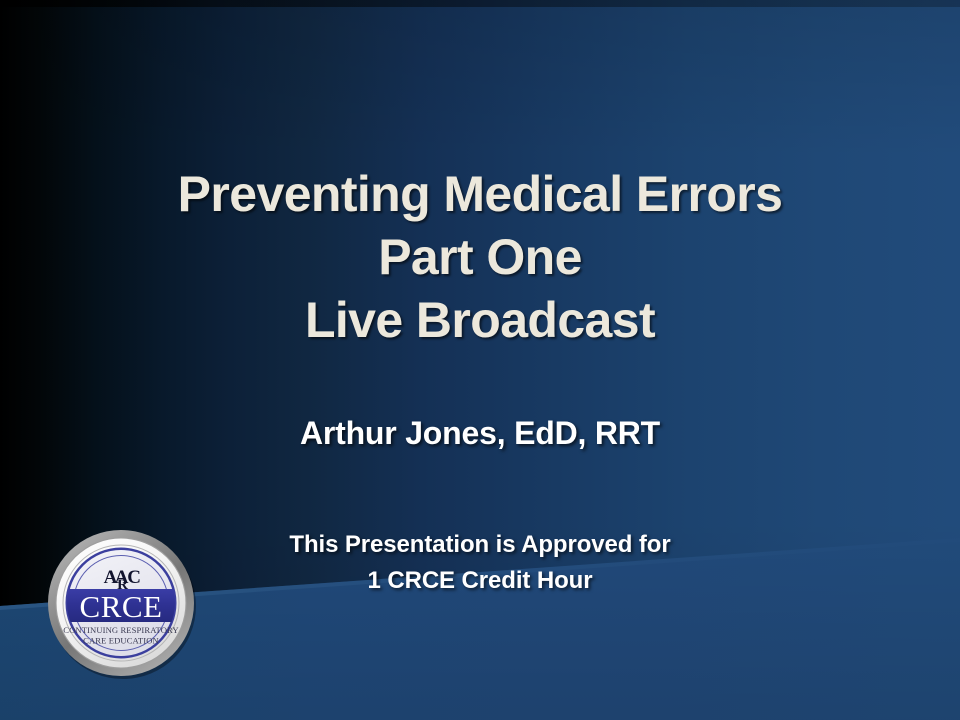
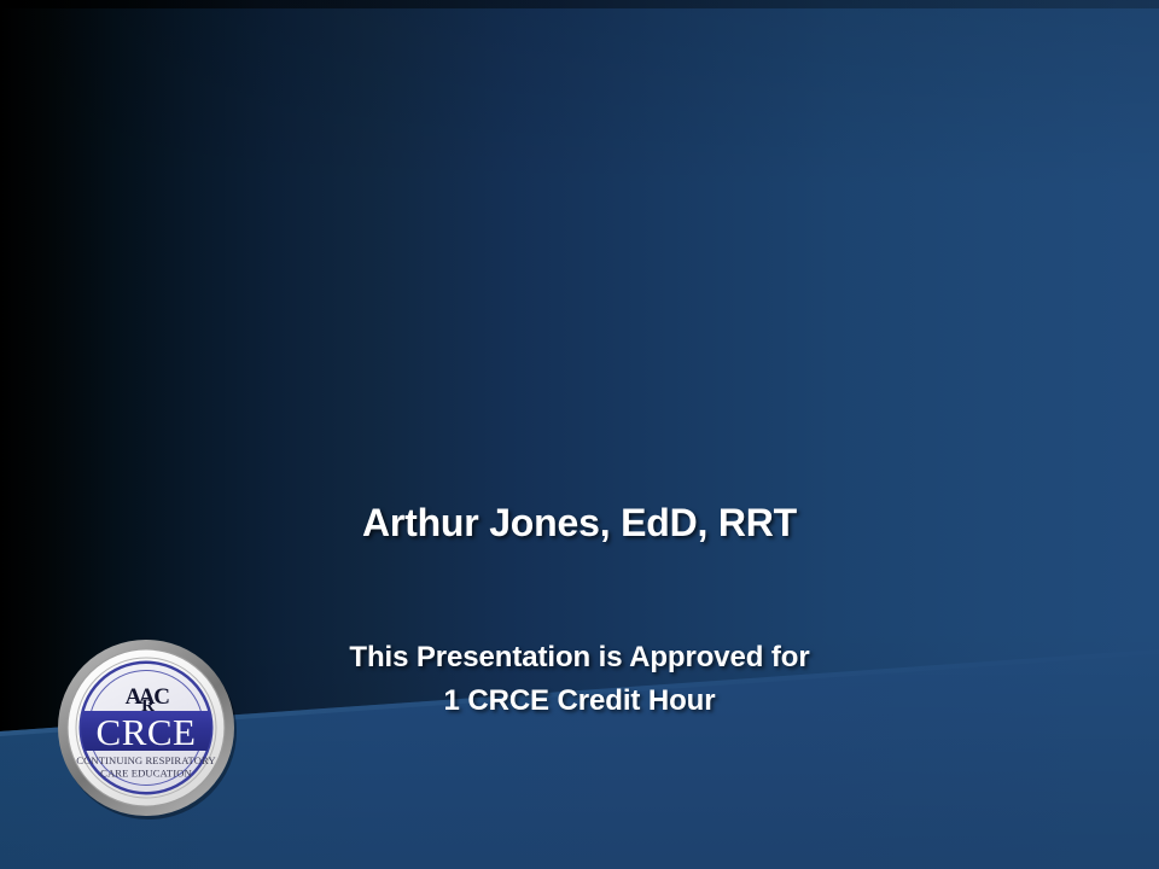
- Preventing Medical Errors
- Part One
- Live Broadcast
  Arthur Jones, EdD, RRT
  This Presentation is Approved for
  1 CRCE Credit Hour
  AA C
  R
  CRCE
  CONTINUING RESPIRATORY
  CARE EDUCATION
